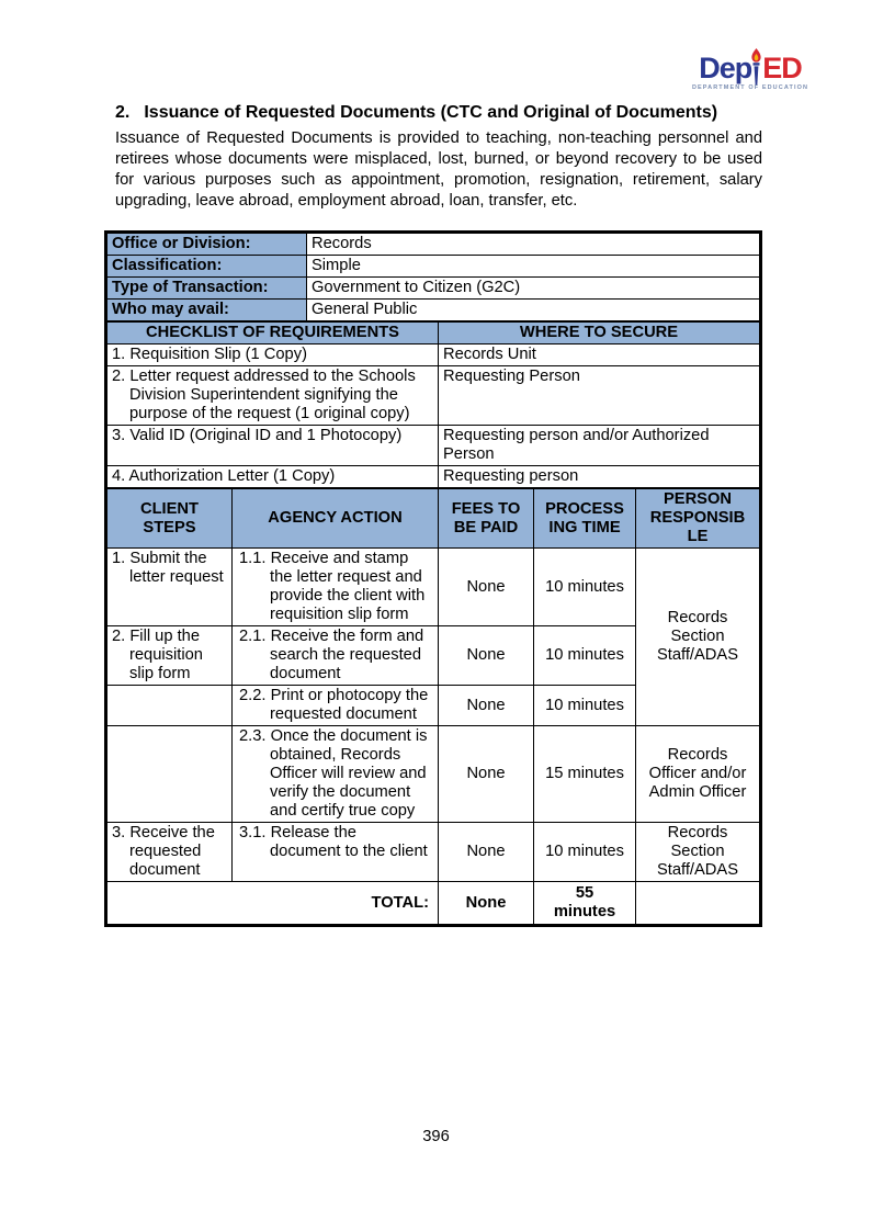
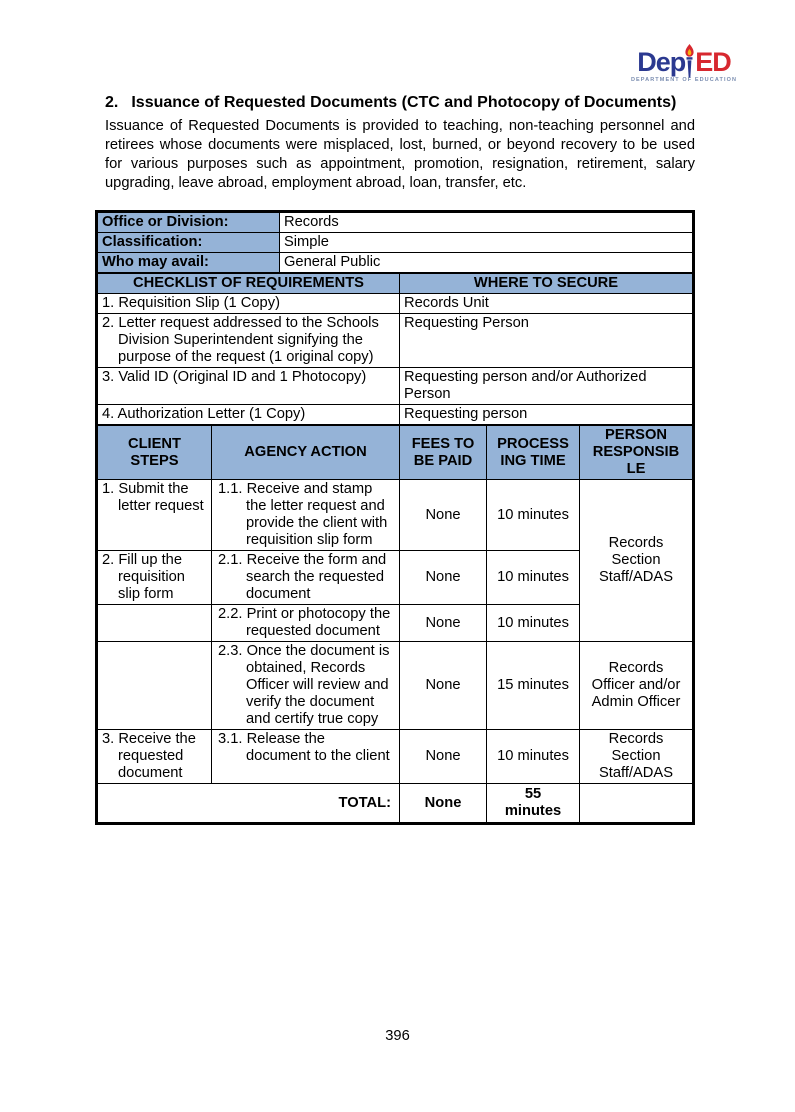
  Dep
  ED
  2.
- Issuance of Requested Documents (CTC and Original of Documents)
+ Issuance of Requested Documents (CTC and Photocopy of Documents)
  Issuance of Requested Documents is provided to teaching, non-teaching personnel and retirees whose documents were misplaced, lost, burned, or beyond recovery to be used for various purposes such as appointment, promotion, resignation, retirement, salary upgrading, leave abroad, employment abroad, loan, transfer, etc.
  Office or Division:	Records
  Classification:	Simple
- Type of Transaction:	Government to Citizen (G2C)
  Who may avail:	General Public
  CHECKLIST OF REQUIREMENTS	WHERE TO SECURE
  1. Requisition Slip (1 Copy)	Records Unit
  2. Letter request addressed to the Schools Division Superintendent signifying the purpose of the request (1 original copy)	Requesting Person
  3. Valid ID (Original ID and 1 Photocopy)	Requesting person and/or Authorized Person
  4. Authorization Letter (1 Copy)	Requesting person
  CLIENT STEPS	AGENCY ACTION	FEES TO BE PAID	PROCESS ING TIME	PERSON RESPONSIB LE
  1. Submit the letter request	1.1. Receive and stamp the letter request and provide the client with requisition slip form	None	10 minutes	Records Section Staff/ADAS
  2. Fill up the requisition slip form	2.1. Receive the form and search the requested document	None	10 minutes
  	2.2. Print or photocopy the requested document	None	10 minutes
  	2.3. Once the document is obtained, Records Officer will review and verify the document and certify true copy	None	15 minutes	Records Officer and/or Admin Officer
  3. Receive the requested document	3.1. Release the document to the client	None	10 minutes	Records Section Staff/ADAS
  TOTAL:	None	55 minutes
  396
